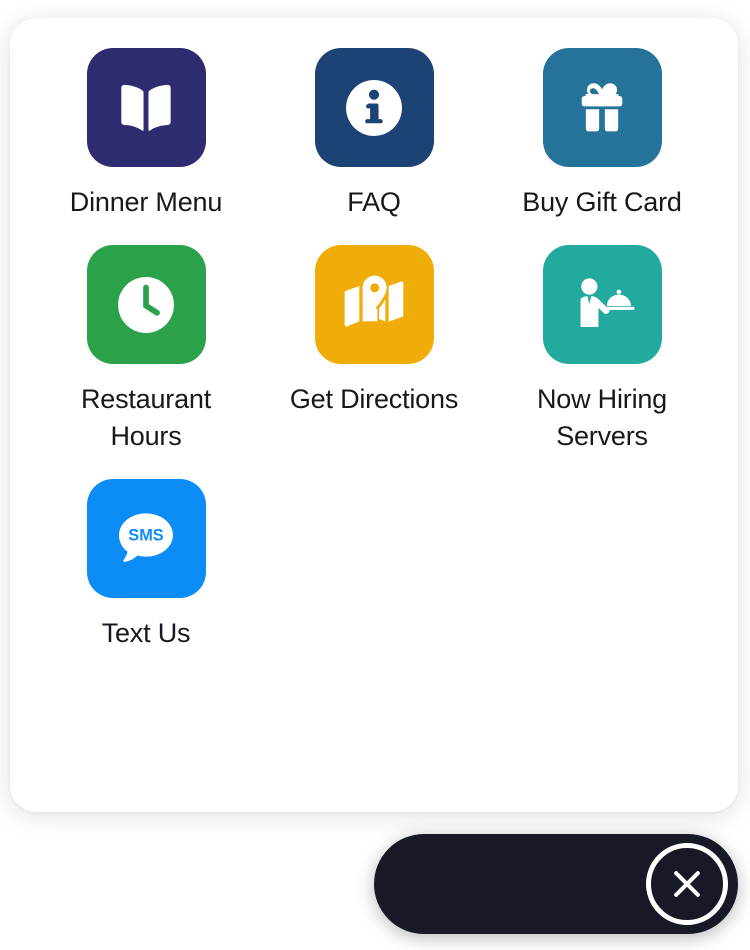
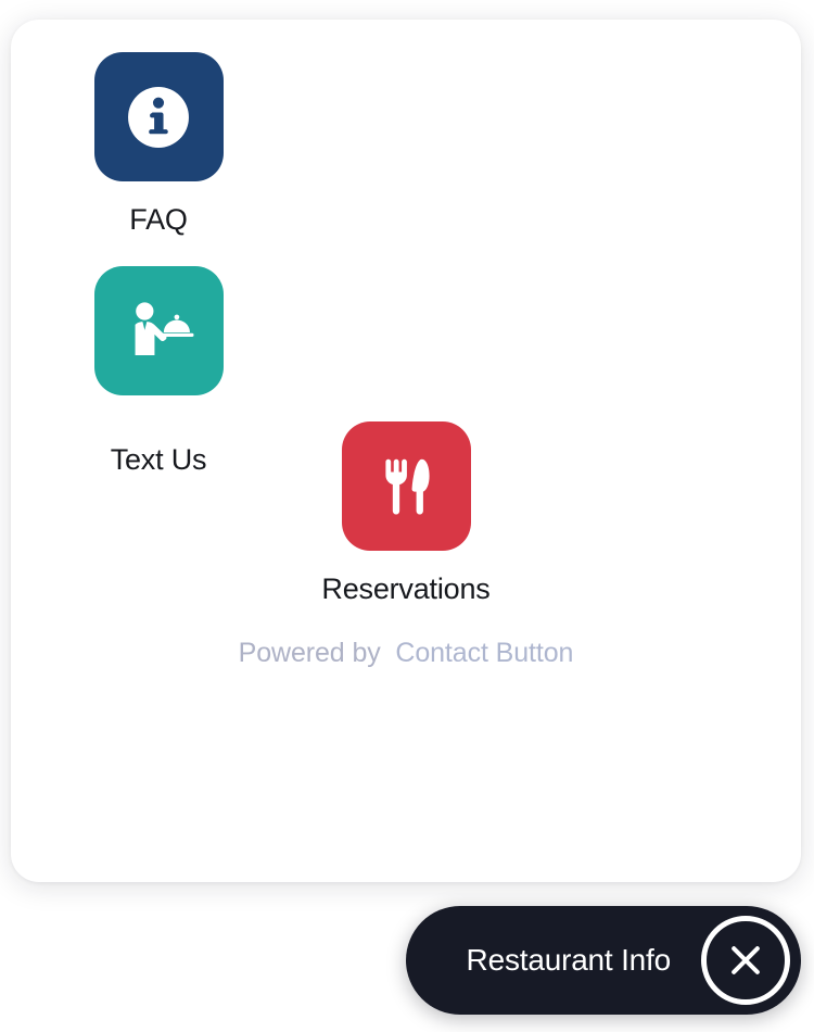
- Dinner Menu
  FAQ
- Buy Gift Card
- Restaurant Hours
- Get Directions
- Now Hiring Servers
- SMS
  Text Us
+ Reservations
+ Powered by Contact Button
+ Restaurant Info
